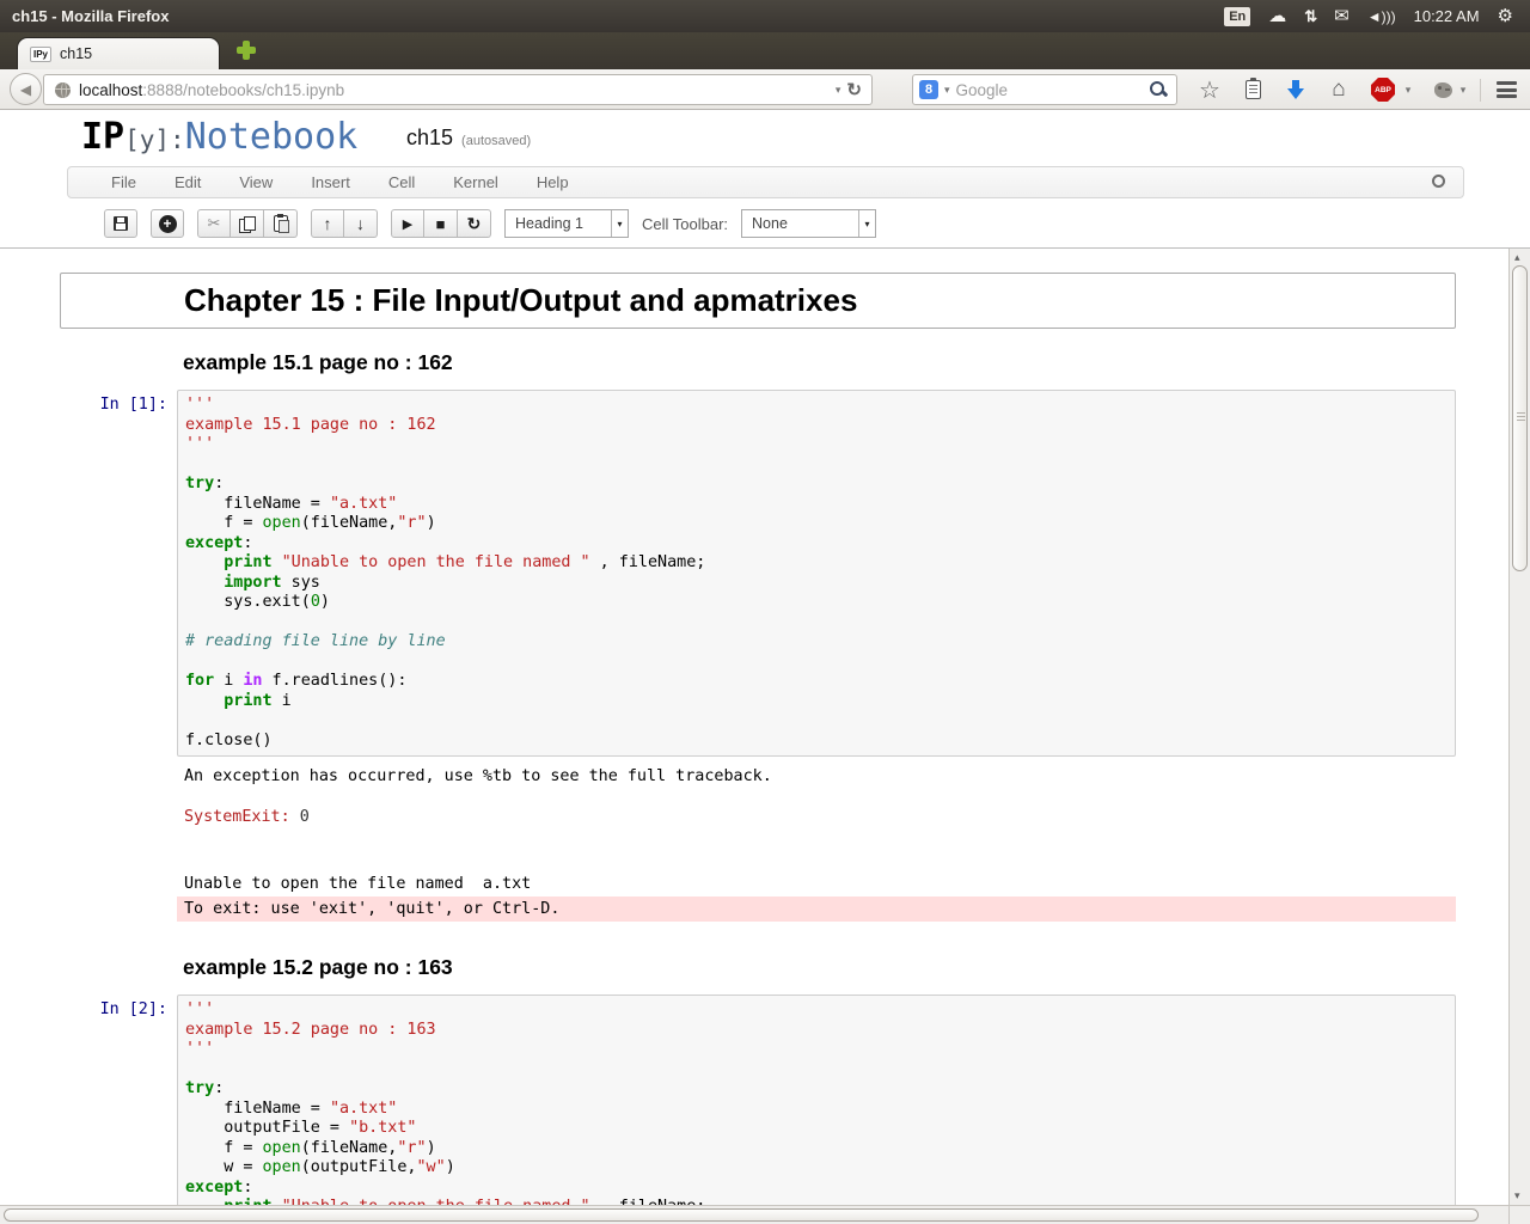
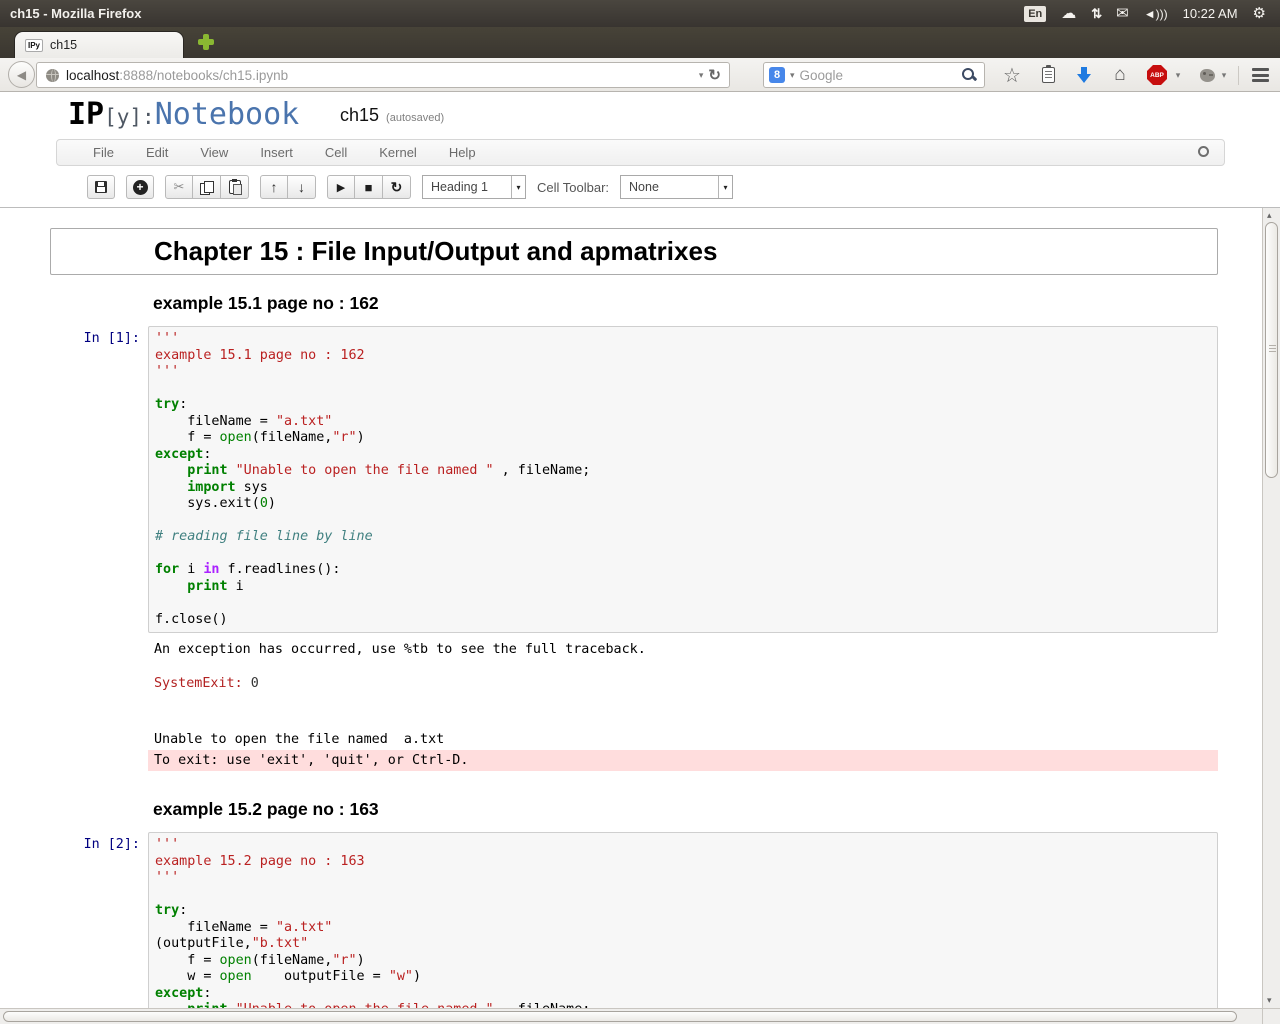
  ch15 - Mozilla Firefox
  En
  ☁
  ⇅
  ✉
  ◄)))
  10:22 AM
  ⚙
  IPy
  ch15
  ◀
  localhost
  :8888/notebooks/ch15.ipynb
  ▾
  ↻
  8
  ▾
  Google
  ☆
  ⌂
  ▾
  ▾
  IP[y]:Notebook
  ch15 (autosaved)
  File
  Edit
  View
  Insert
  Cell
  Kernel
  Help
  +
  ✂
  ↑
  ↓
  ▶
  ■
  ↻
  Heading 1
  ▾
  Cell Toolbar:
  None
  ▾
  Chapter 15 : File Input/Output and apmatrixes
  example 15.1 page no : 162
  In [1]:
  '''
  example 15.1 page no : 162
  '''
  try:
  fileName = "a.txt"
  f = open(fileName,"r")
  except:
  print "Unable to open the file named " , fileName;
  import sys
  sys.exit(0)
  # reading file line by line
  for i in f.readlines():
  print i
  f.close()
  An exception has occurred, use %tb to see the full traceback.
  SystemExit: 0
  Unable to open the file named a.txt
  To exit: use 'exit', 'quit', or Ctrl-D.
  example 15.2 page no : 163
  In [2]:
  '''
  example 15.2 page no : 163
  '''
  try:
  fileName = "a.txt"
- outputFile = "b.txt"
+ (outputFile,"b.txt"
  f = open(fileName,"r")
- w = open(outputFile,"w")
+ w = open outputFile = "w")
  except:
  ▴
  ▾
